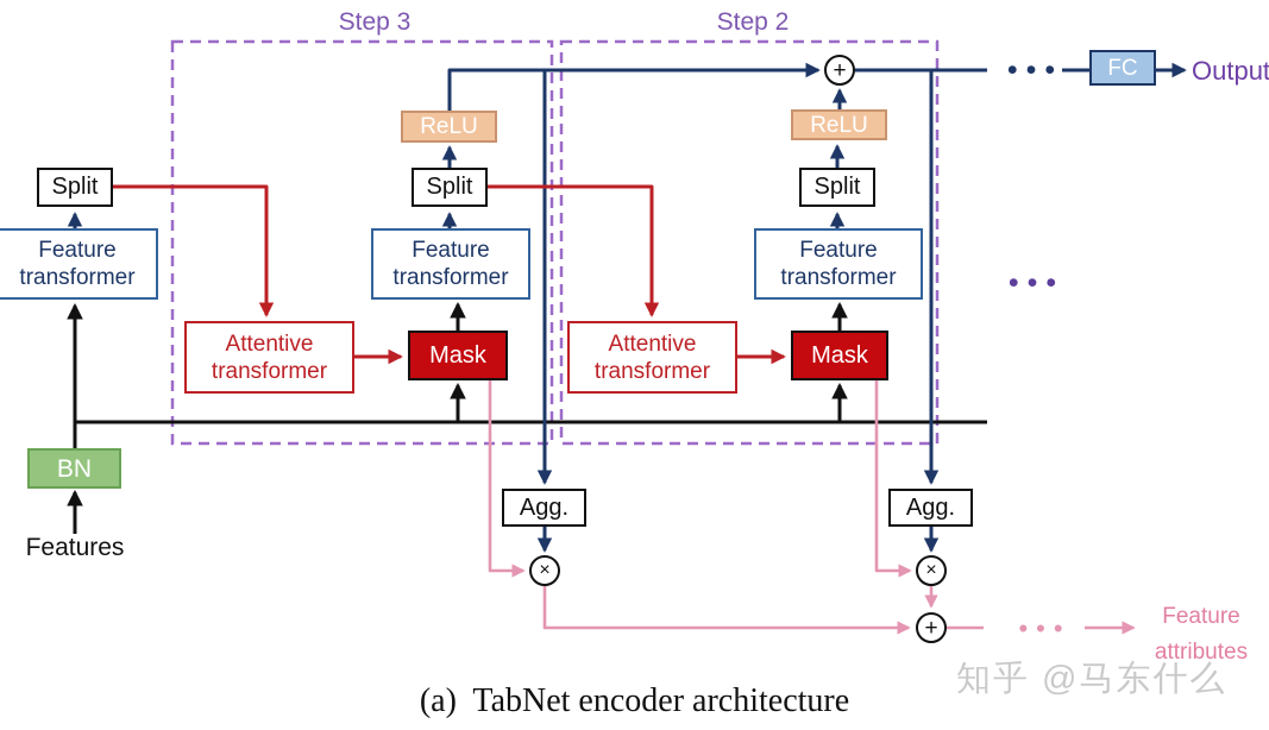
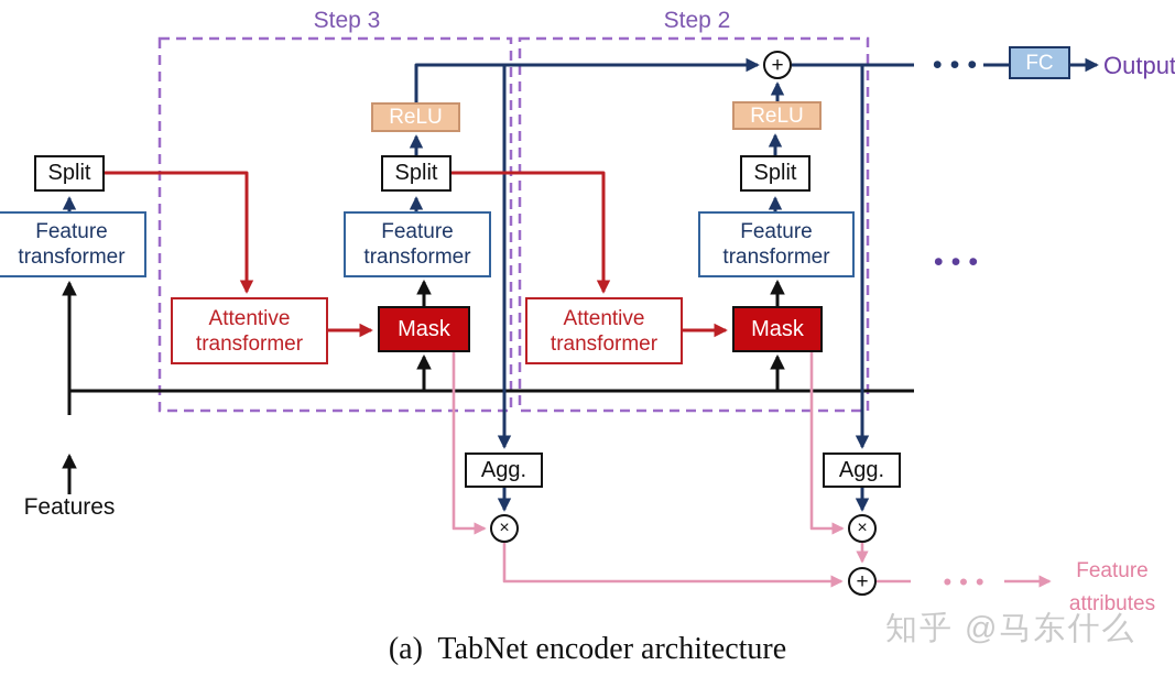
  Step 3
  Step 2
  Feature
  transformer
  Split
- BN
  Features
  Attentive
  transformer
  Mask
  Feature
  transformer
  Split
  ReLU
  Agg.
  Attentive
  transformer
  Mask
  Feature
  transformer
  Split
  ReLU
  Agg.
  +
  ×
  ×
  +
  •••
  FC
  Output
  •••
  •••
  Feature
  attributes
  知乎 @马东什么
  (a) TabNet encoder architecture
